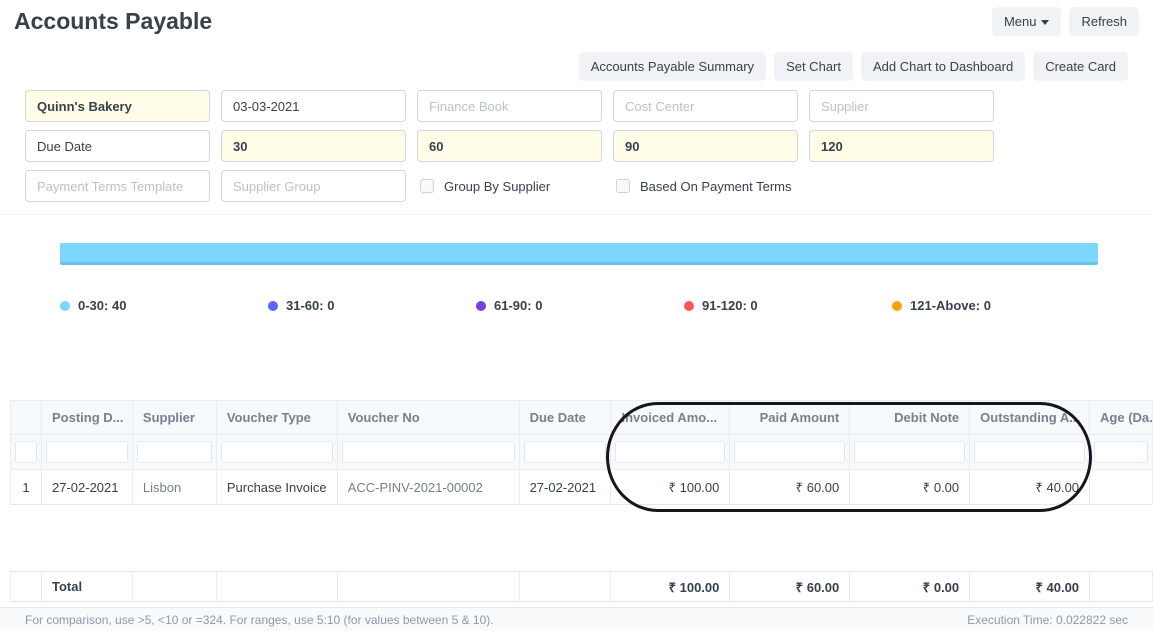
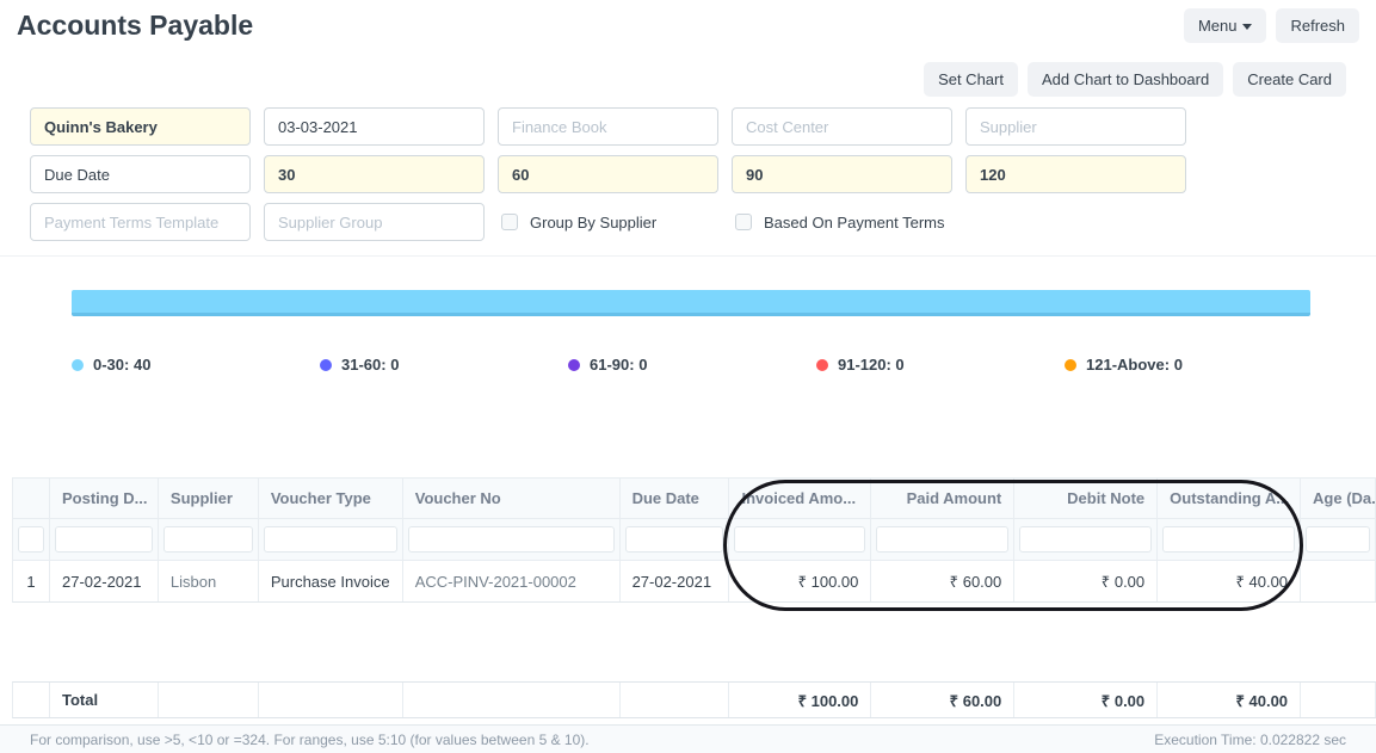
  Accounts Payable
  Menu
  Refresh
- Accounts Payable Summary
  Set Chart
  Add Chart to Dashboard
  Create Card
  Quinn's Bakery
  03-03-2021
  Finance Book
  Cost Center
  Supplier
  Due Date
  30
  60
  90
  120
  Payment Terms Template
  Supplier Group
  Group By Supplier
  Based On Payment Terms
  0-30: 40
  31-60: 0
  61-90: 0
  91-120: 0
  121-Above: 0
  Posting D...
  Supplier
  Voucher Type
  Voucher No
  Due Date
  Invoiced Amo...
  Paid Amount
  Debit Note
  Outstanding A...
  Age (Da.
  1
  27-02-2021
  Lisbon
  Purchase Invoice
  ACC-PINV-2021-00002
  27-02-2021
  ₹ 100.00
  ₹ 60.00
  ₹ 0.00
  ₹ 40.00
  Total
  ₹ 100.00
  ₹ 60.00
  ₹ 0.00
  ₹ 40.00
  For comparison, use >5, <10 or =324. For ranges, use 5:10 (for values between 5 & 10).
  Execution Time: 0.022822 sec
